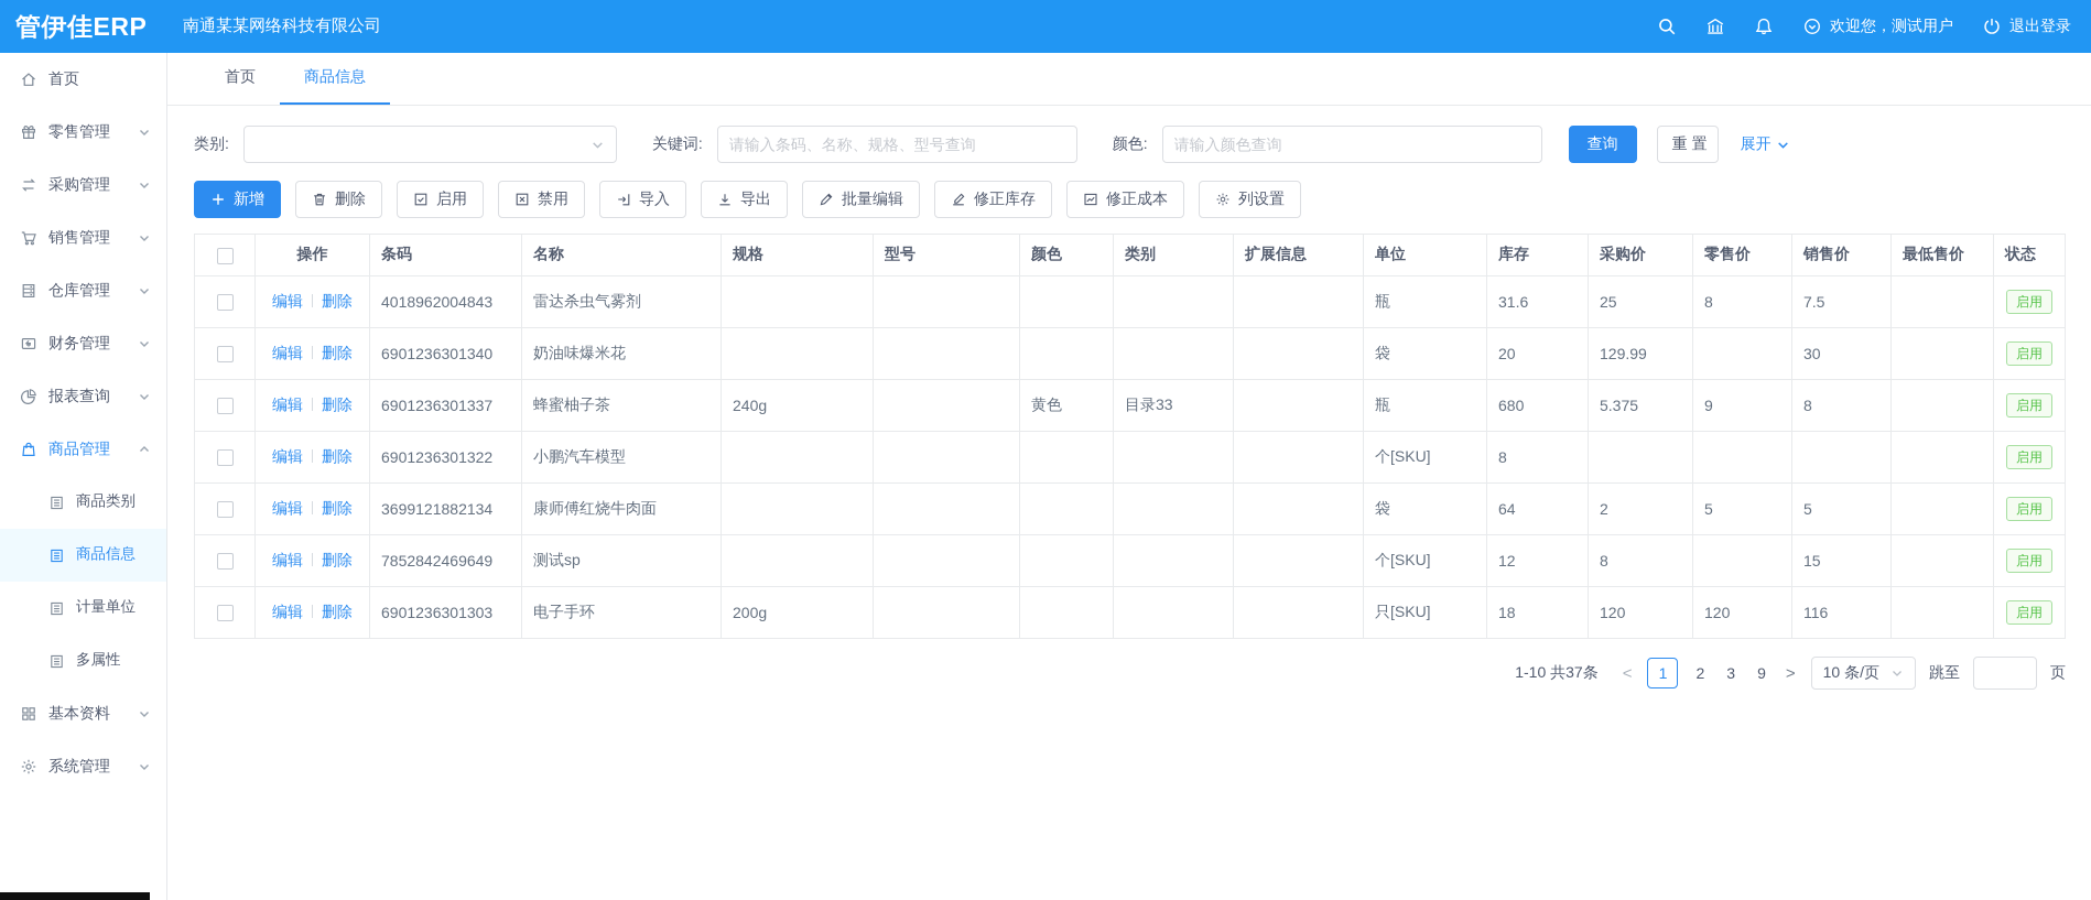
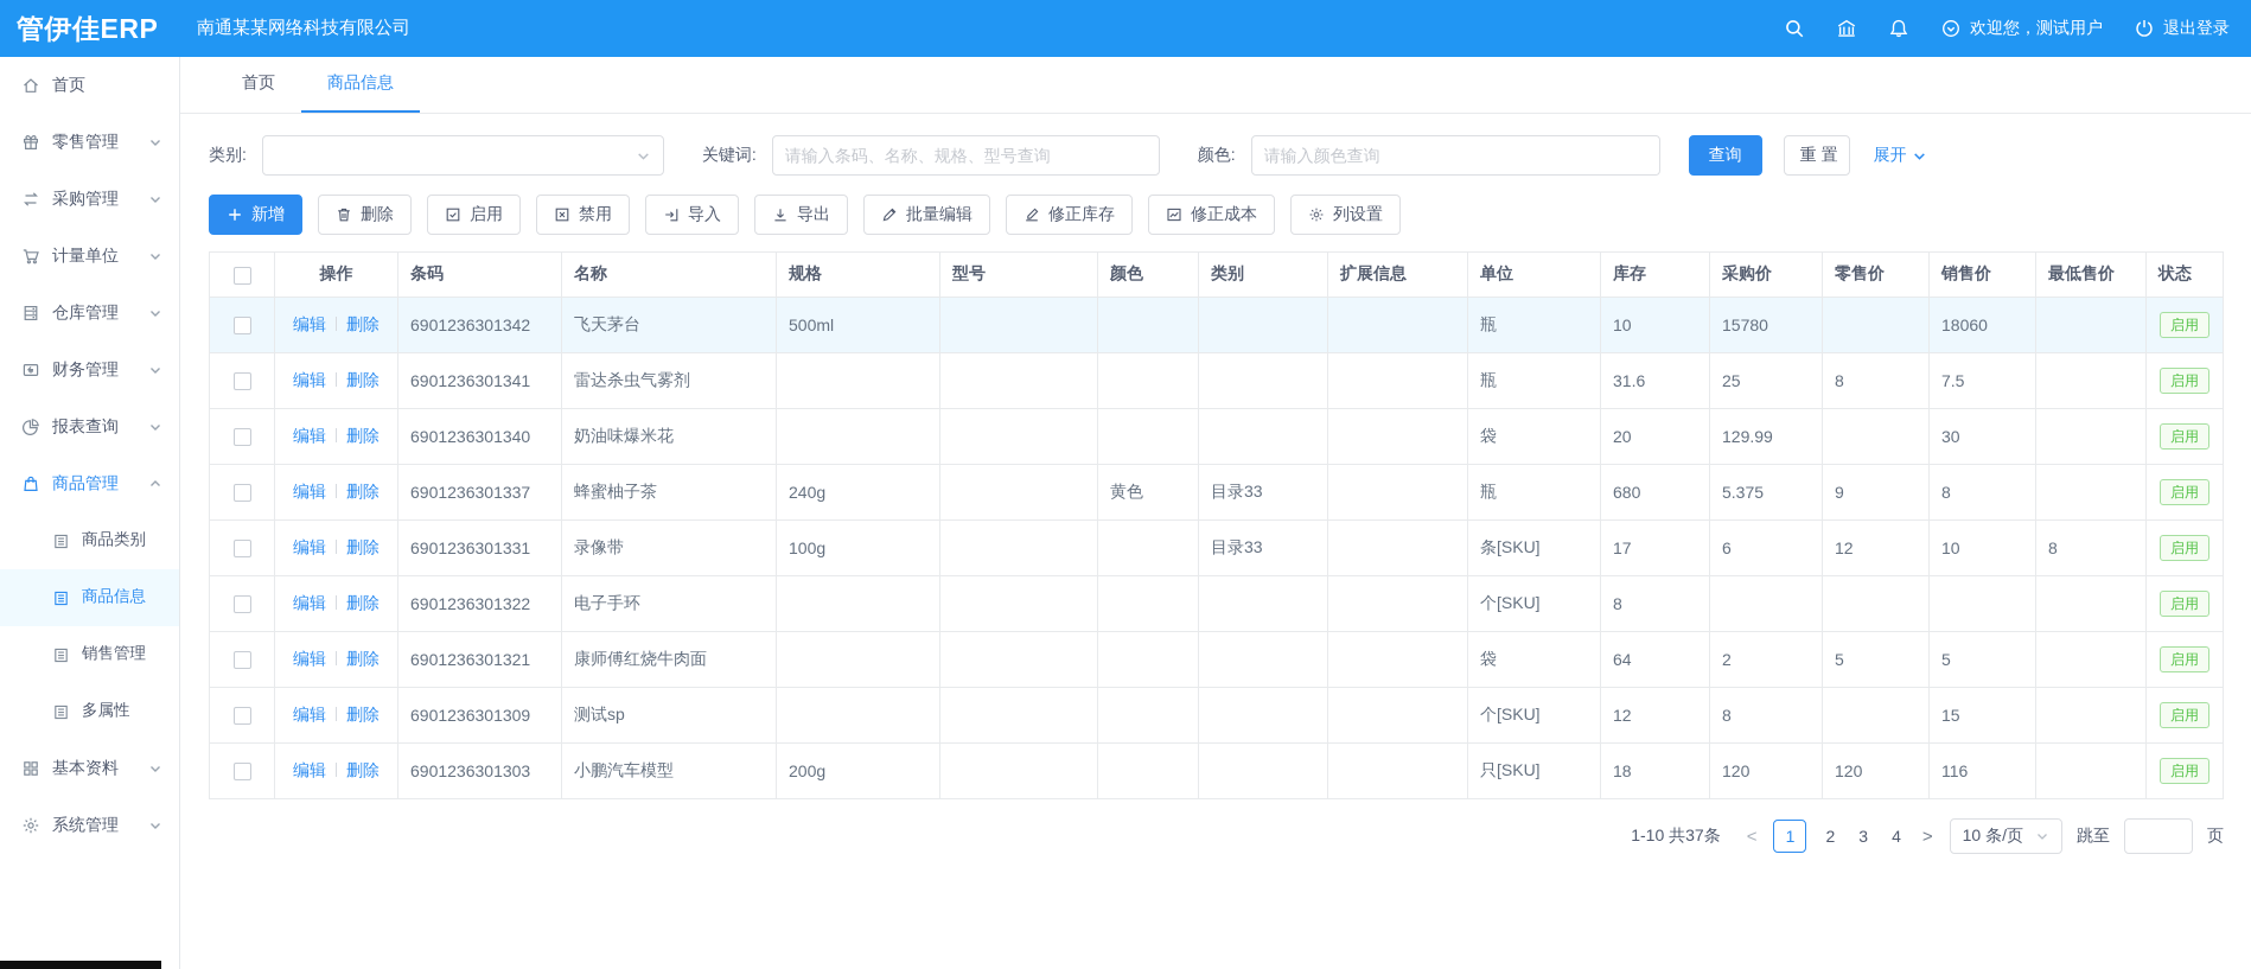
  管伊佳ERP
  南通某某网络科技有限公司
  欢迎您，测试用户
  退出登录
  首页
  零售管理
  采购管理
- 销售管理
+ 计量单位
  仓库管理
  财务管理
  报表查询
  商品管理
  商品类别
  商品信息
- 计量单位
+ 销售管理
  多属性
  基本资料
  系统管理
  首页
  商品信息
  类别:
  关键词:
  请输入条码、名称、规格、型号查询
  颜色:
  请输入颜色查询
  查询
  重置
  展开
  新增
  删除
  启用
  禁用
  导入
  导出
  批量编辑
  修正库存
  修正成本
  列设置
  	操作	条码	名称	规格	型号	颜色	类别	扩展信息	单位	库存	采购价	零售价	销售价	最低售价	状态
+ 	编辑 删除	6901236301342	飞天茅台	500ml					瓶	10	15780		18060		启用
- 	编辑 删除	4018962004843	雷达杀虫气雾剂						瓶	31.6	25	8	7.5		启用
+ 	编辑 删除	6901236301341	雷达杀虫气雾剂						瓶	31.6	25	8	7.5		启用
  	编辑 删除	6901236301340	奶油味爆米花						袋	20	129.99		30		启用
  	编辑 删除	6901236301337	蜂蜜柚子茶	240g		黄色	目录33		瓶	680	5.375	9	8		启用
+ 	编辑 删除	6901236301331	录像带	100g			目录33		条[SKU]	17	6	12	10	8	启用
- 	编辑 删除	6901236301322	小鹏汽车模型						个[SKU]	8					启用
+ 	编辑 删除	6901236301322	电子手环						个[SKU]	8					启用
- 	编辑 删除	3699121882134	康师傅红烧牛肉面						袋	64	2	5	5		启用
+ 	编辑 删除	6901236301321	康师傅红烧牛肉面						袋	64	2	5	5		启用
- 	编辑 删除	7852842469649	测试sp						个[SKU]	12	8		15		启用
+ 	编辑 删除	6901236301309	测试sp						个[SKU]	12	8		15		启用
- 	编辑 删除	6901236301303	电子手环	200g					只[SKU]	18	120	120	116		启用
+ 	编辑 删除	6901236301303	小鹏汽车模型	200g					只[SKU]	18	120	120	116		启用
  1-10 共37条
  <
  1
  2
  3
- 9
+ 4
  >
  10 条/页
  跳至
  页
